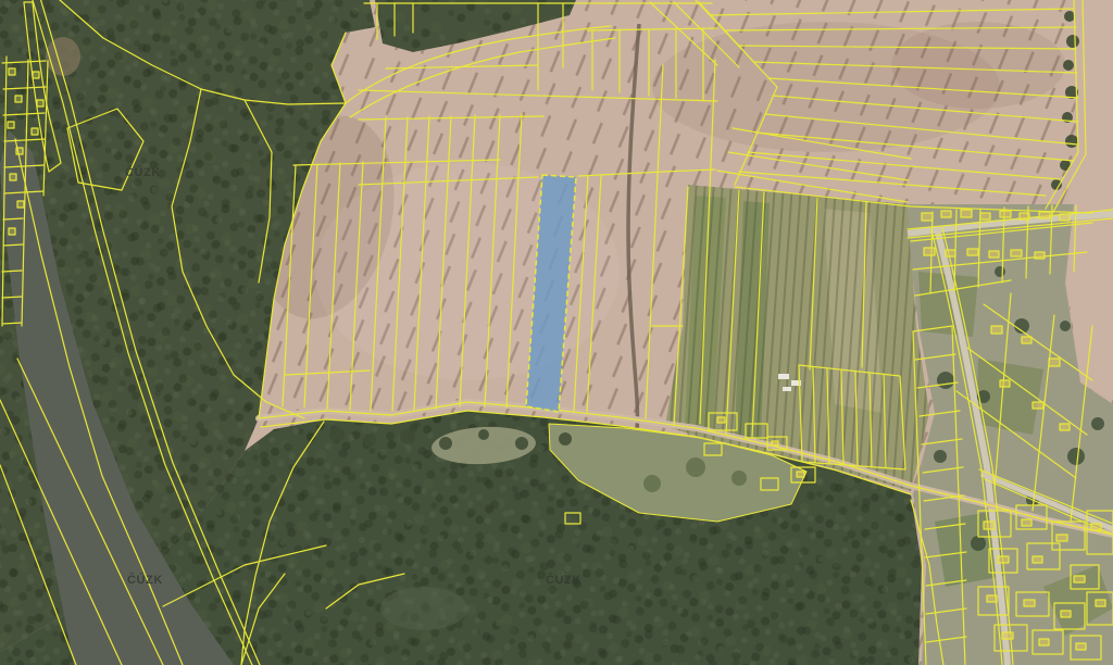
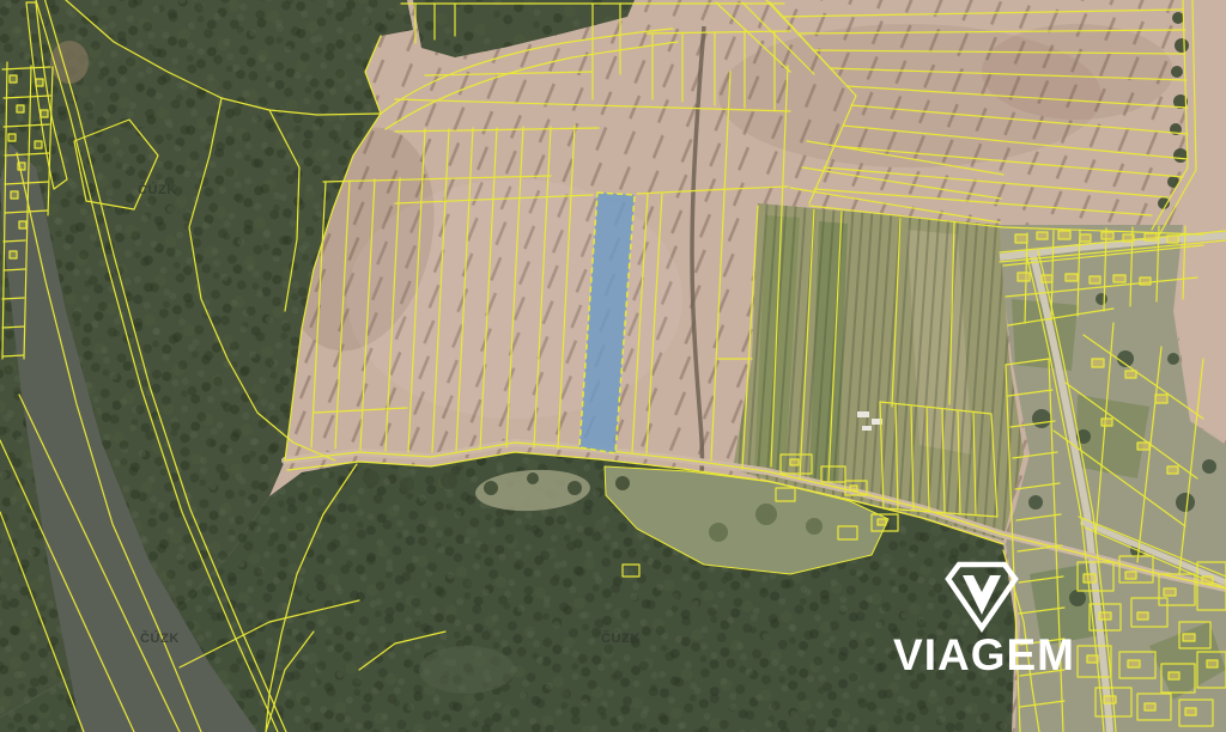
  ČÚZK
  ČÚZK
  ČÚZK
+ VIAGEM
